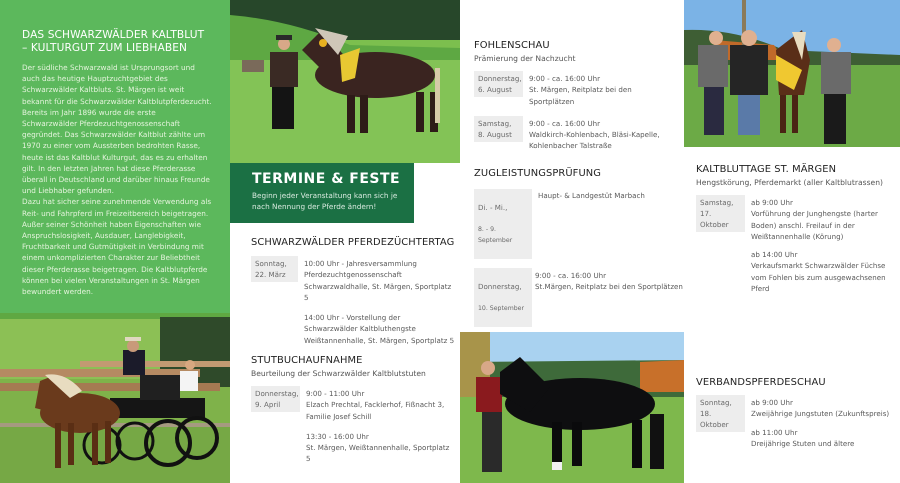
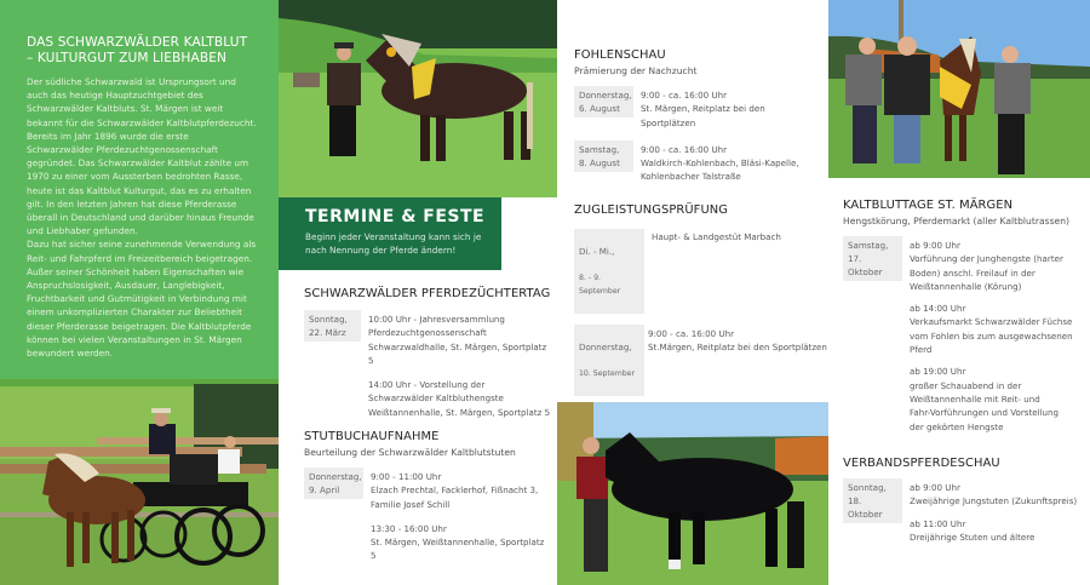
  DAS SCHWARZWÄLDER KALTBLUT
  – KULTURGUT ZUM LIEBHABEN
  Der südliche Schwarzwald ist Ursprungsort und
  auch das heutige Hauptzuchtgebiet des
  Schwarzwälder Kaltbluts. St. Märgen ist weit
  bekannt für die Schwarzwälder Kaltblutpferdezucht.
  Bereits im Jahr 1896 wurde die erste
  Schwarzwälder Pferdezuchtgenossenschaft
  gegründet. Das Schwarzwälder Kaltblut zählte um
  1970 zu einer vom Aussterben bedrohten Rasse,
  heute ist das Kaltblut Kulturgut, das es zu erhalten
  gilt. In den letzten Jahren hat diese Pferderasse
  überall in Deutschland und darüber hinaus Freunde
  und Liebhaber gefunden.
  Dazu hat sicher seine zunehmende Verwendung als
  Reit- und Fahrpferd im Freizeitbereich beigetragen.
  Außer seiner Schönheit haben Eigenschaften wie
  Anspruchslosigkeit, Ausdauer, Langlebigkeit,
  Fruchtbarkeit und Gutmütigkeit in Verbindung mit
  einem unkomplizierten Charakter zur Beliebtheit
  dieser Pferderasse beigetragen. Die Kaltblutpferde
  können bei vielen Veranstaltungen in St. Märgen
  bewundert werden.
  TERMINE & FESTE
  Beginn jeder Veranstaltung kann sich je
  nach Nennung der Pferde ändern!
  SCHWARZWÄLDER PFERDEZÜCHTERTAG
  Sonntag,
  22. März
  10:00 Uhr - Jahresversammlung
  Pferdezuchtgenossenschaft
  Schwarzwaldhalle, St. Märgen, Sportplatz 5
  14:00 Uhr - Vorstellung der
  Schwarzwälder Kaltbluthengste
  Weißtannenhalle, St. Märgen, Sportplatz 5
  STUTBUCHAUFNAHME
  Beurteilung der Schwarzwälder Kaltblutstuten
  Donnerstag,
  9. April
  9:00 - 11:00 Uhr
  Elzach Prechtal, Facklerhof, Fißnacht 3,
  Familie Josef Schill
  13:30 - 16:00 Uhr
  St. Märgen, Weißtannenhalle, Sportplatz 5
  FOHLENSCHAU
  Prämierung der Nachzucht
  Donnerstag,
  6. August
  9:00 - ca. 16:00 Uhr
  St. Märgen, Reitplatz bei den Sportplätzen
  Samstag,
  8. August
  9:00 - ca. 16:00 Uhr
  Waldkirch-Kohlenbach, Bläsi-Kapelle,
  Kohlenbacher Talstraße
  ZUGLEISTUNGSPRÜFUNG
  Di. - Mi.,
  Haupt- & Landgestüt Marbach
  Donnerstag,
  9:00 - ca. 16:00 Uhr
  St.Märgen, Reitplatz bei den Sportplätzen
  KALTBLUTTAGE ST. MÄRGEN
  Hengstkörung, Pferdemarkt (aller Kaltblutrassen)
  Samstag,
  17. Oktober
  ab 9:00 Uhr
  Vorführung der Junghengste (harter
  Boden) anschl. Freilauf in der
  Weißtannenhalle (Körung)
  ab 14:00 Uhr
  Verkaufsmarkt Schwarzwälder Füchse
  vom Fohlen bis zum ausgewachsenen
  Pferd
+ ab 19:00 Uhr
+ großer Schauabend in der
+ Weißtannenhalle mit Reit- und
+ Fahr-Vorführungen und Vorstellung
+ der gekörten Hengste
  VERBANDSPFERDESCHAU
  Sonntag,
  18. Oktober
  ab 9:00 Uhr
  Zweijährige Jungstuten (Zukunftspreis)
  ab 11:00 Uhr
  Dreijährige Stuten und ältere
